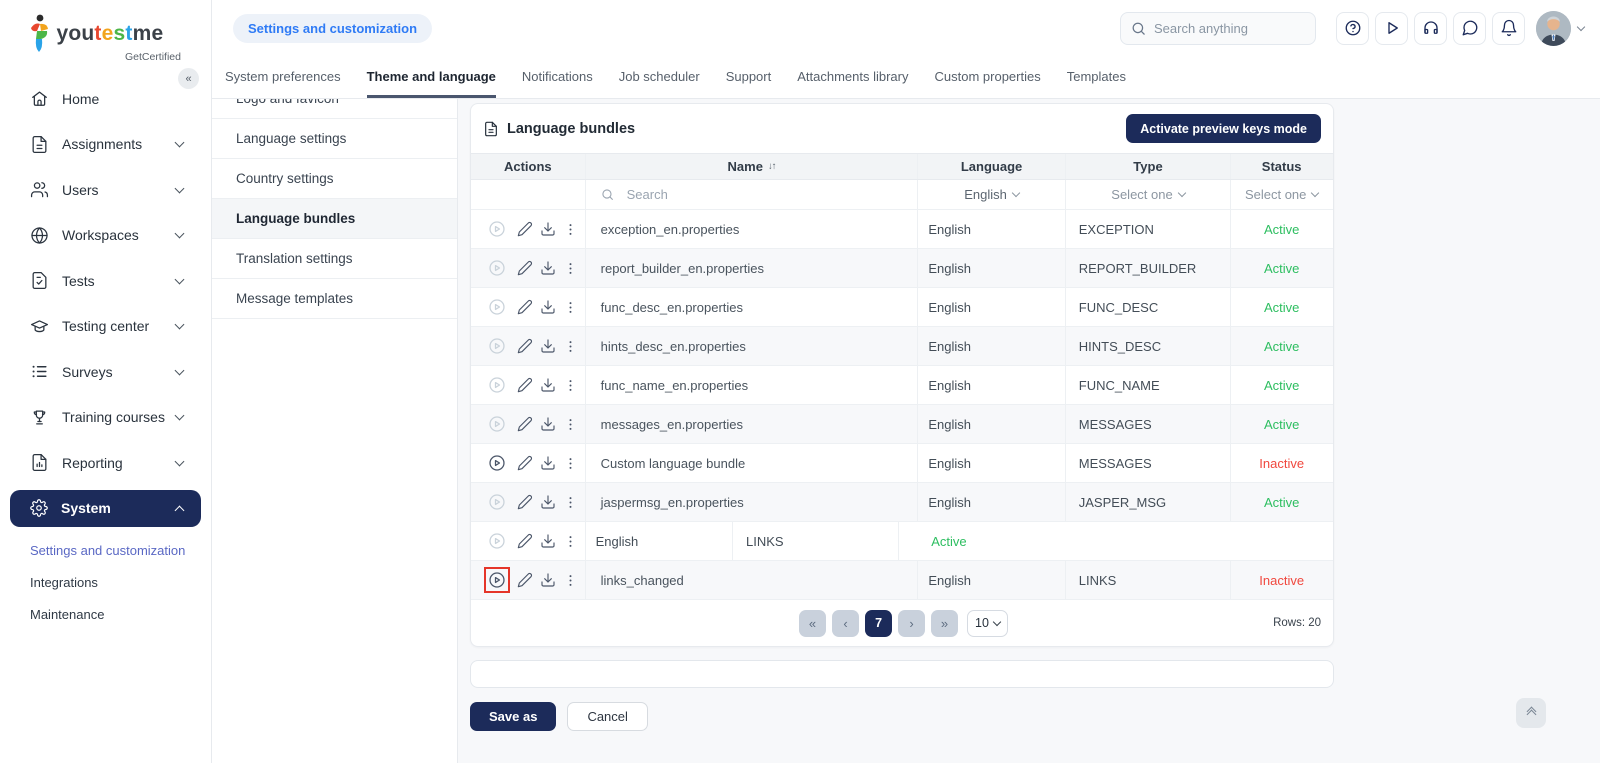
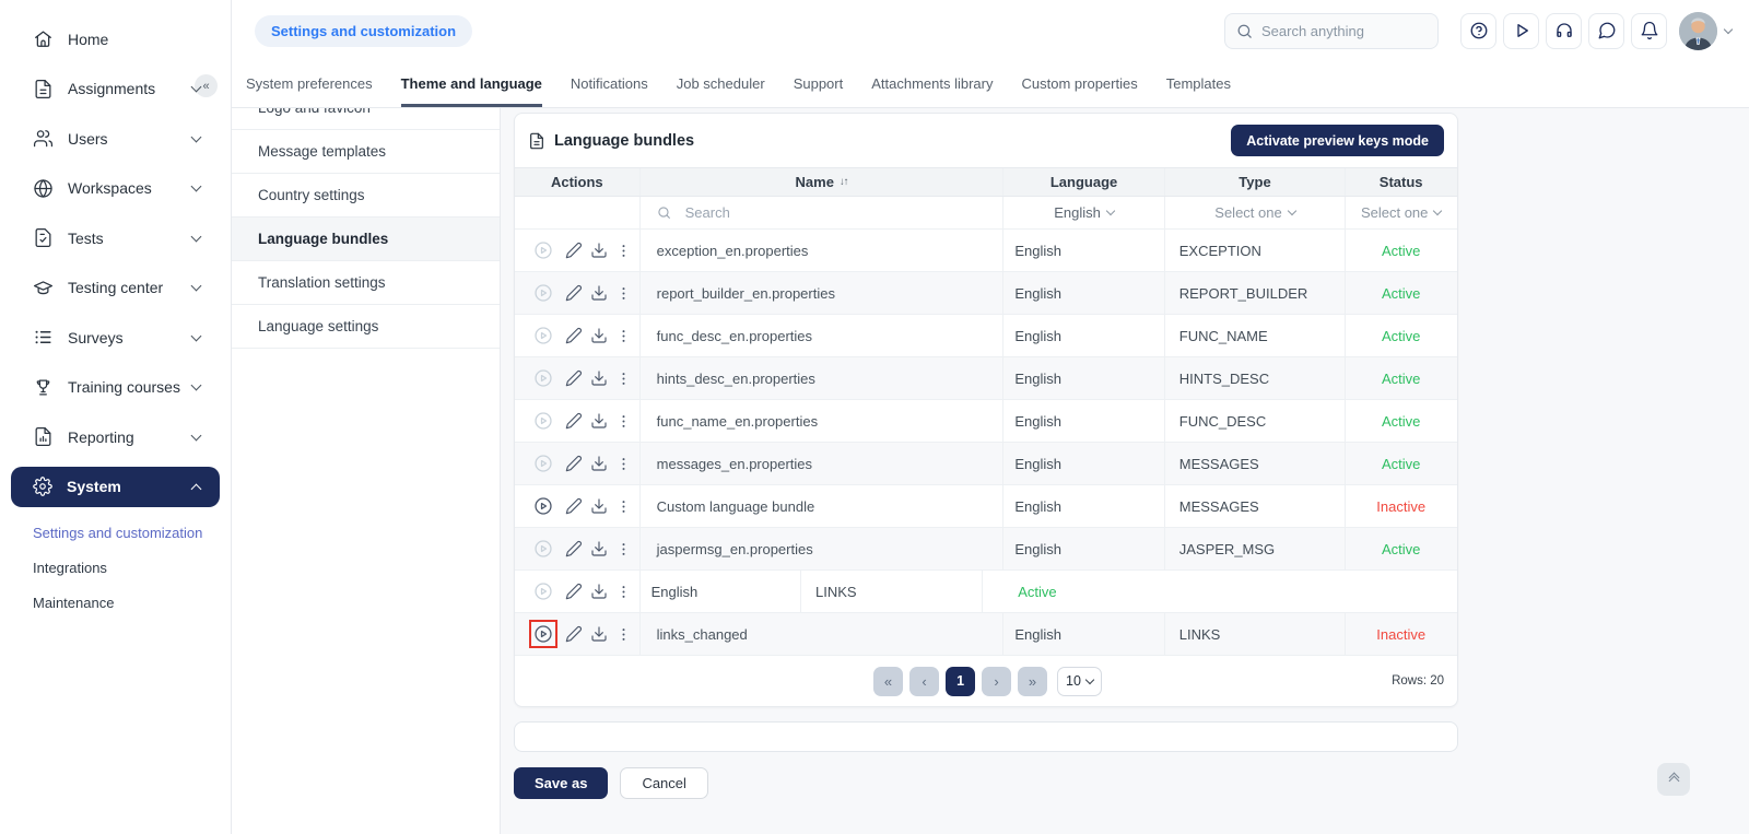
- youtestme
- GetCertified
  «
  Home
  Assignments
  Users
  Workspaces
  Tests
  Testing center
  Surveys
  Training courses
  Reporting
  System
  Settings and customization
  Integrations
  Maintenance
  Settings and customization
  Search anything
  System preferences
  Theme and language
  Notifications
  Job scheduler
  Support
  Attachments library
  Custom properties
  Templates
  Logo and favicon
- Language settings
+ Message templates
  Country settings
  Language bundles
  Translation settings
- Message templates
+ Language settings
  Language bundles
  Activate preview keys mode
  Actions
  Name
  ↓↑
  Language
  Type
  Status
  Search
  English
  Select one
  Select one
  exception_en.properties
  English
  EXCEPTION
  Active
  report_builder_en.properties
  English
  REPORT_BUILDER
  Active
  func_desc_en.properties
  English
- FUNC_DESC
+ FUNC_NAME
  Active
  hints_desc_en.properties
  English
  HINTS_DESC
  Active
  func_name_en.properties
  English
- FUNC_NAME
+ FUNC_DESC
  Active
  messages_en.properties
  English
  MESSAGES
  Active
  Custom language bundle
  English
  MESSAGES
  Inactive
  jaspermsg_en.properties
  English
  JASPER_MSG
  Active
  English
  LINKS
  Active
  links_changed
  English
  LINKS
  Inactive
  «
  ‹
- 7
+ 1
  ›
  »
  10
  Rows: 20
  Save as
  Cancel
